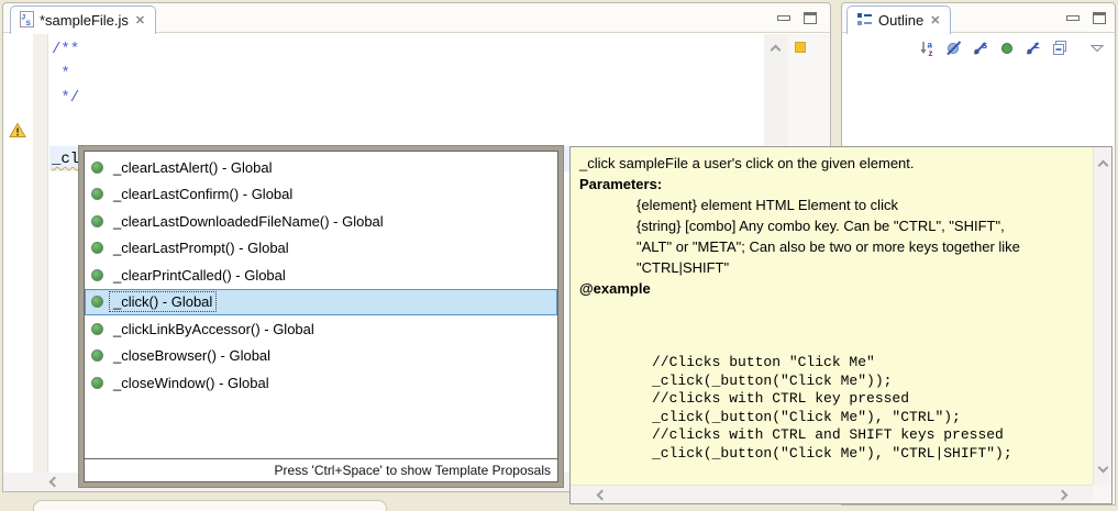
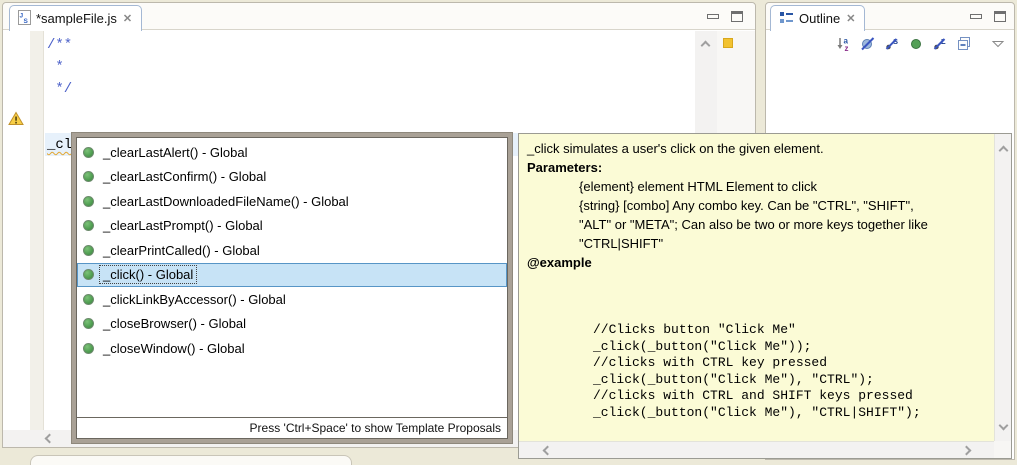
  *sampleFile.js
  ✕
  /**
  *
  */
  _cl
  Outline
  ✕
  a
  z
  S
  _clearLastAlert() - Global
  _clearLastConfirm() - Global
  _clearLastDownloadedFileName() - Global
  _clearLastPrompt() - Global
  _clearPrintCalled() - Global
  _click() - Global
  _clickLinkByAccessor() - Global
  _closeBrowser() - Global
  _closeWindow() - Global
  Press 'Ctrl+Space' to show Template Proposals
- _click sampleFile a user's click on the given element.
+ _click simulates a user's click on the given element.
  Parameters:
  {element} element HTML Element to click
  {string} [combo] Any combo key. Can be "CTRL", "SHIFT",
  "ALT" or "META"; Can also be two or more keys together like
  "CTRL|SHIFT"
  @example
  //Clicks button "Click Me"
  _click(_button("Click Me"));
  //clicks with CTRL key pressed
  _click(_button("Click Me"), "CTRL");
  //clicks with CTRL and SHIFT keys pressed
  _click(_button("Click Me"), "CTRL|SHIFT");
